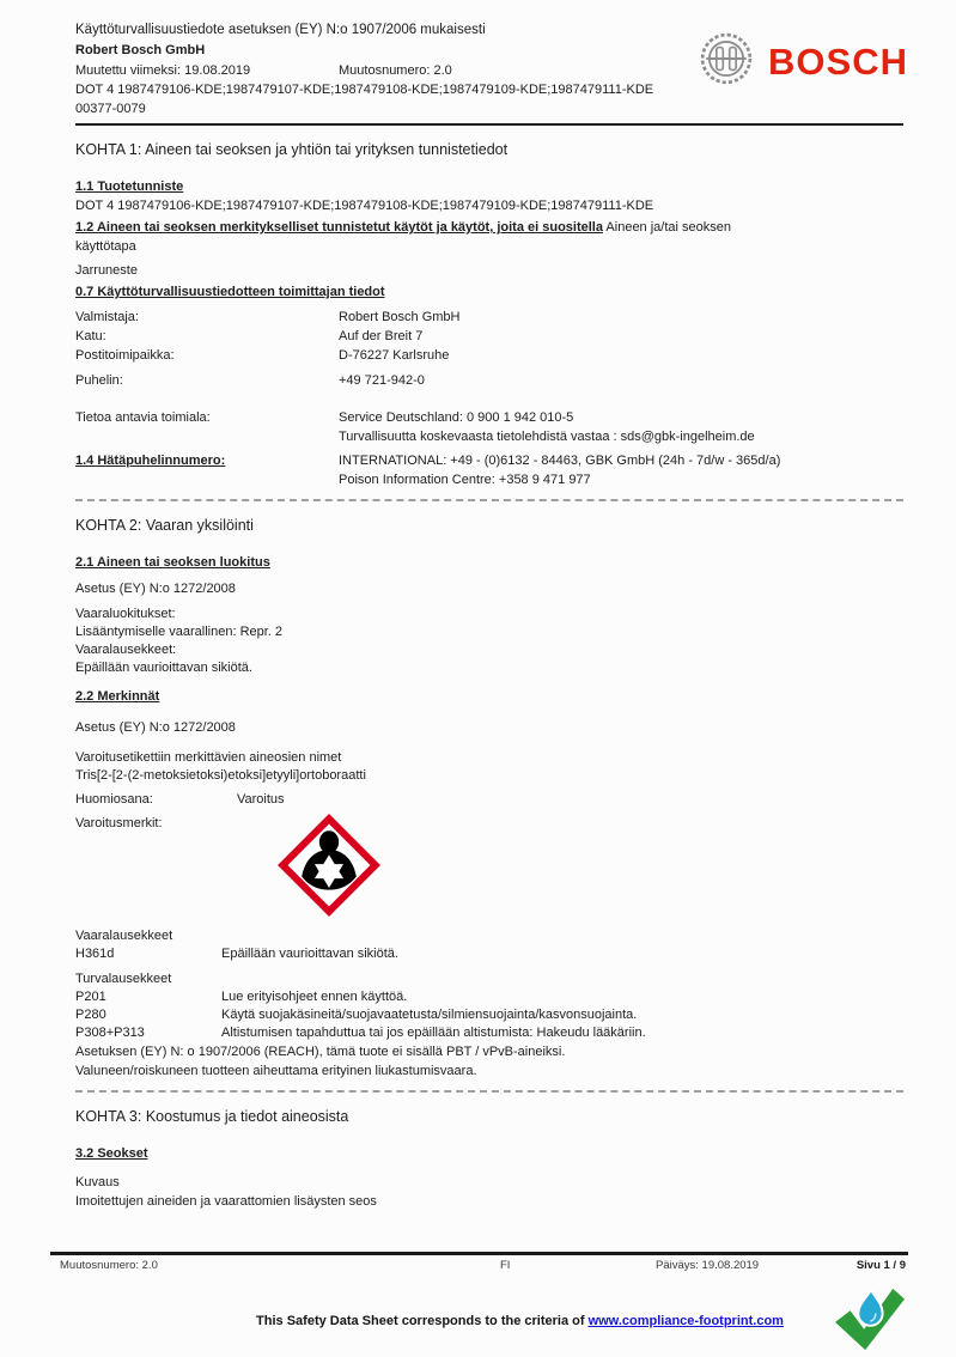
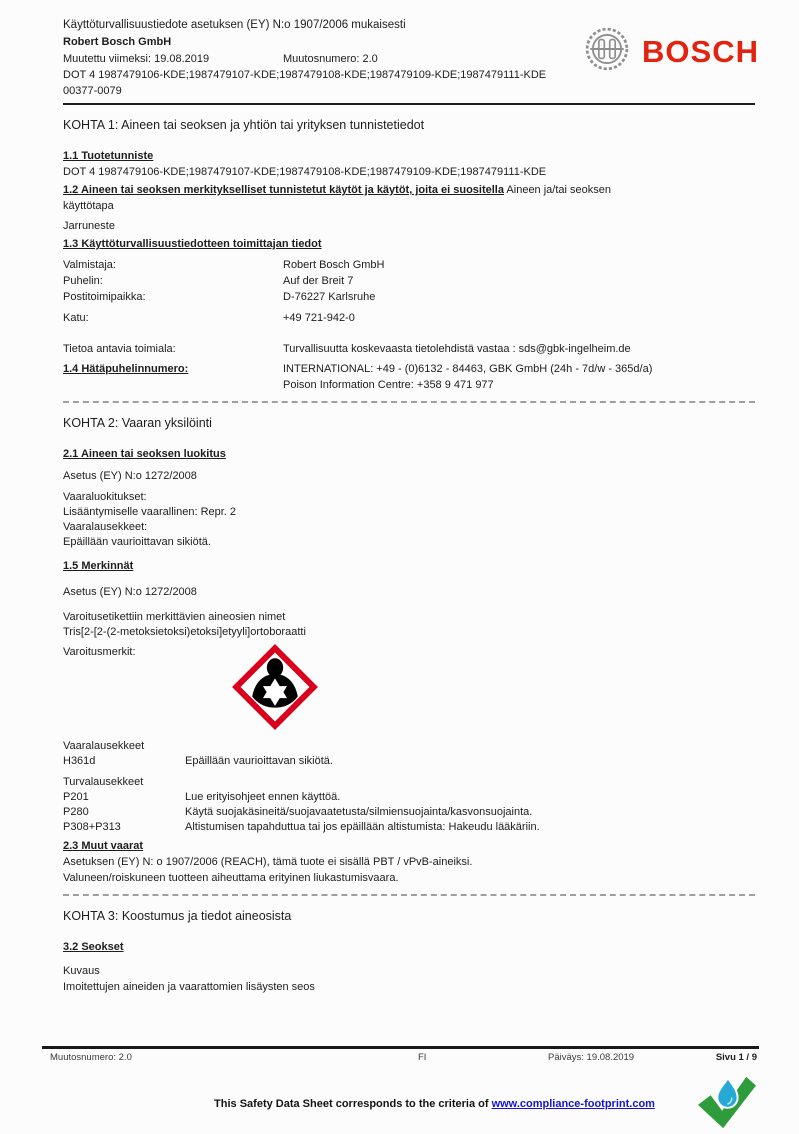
  Käyttöturvallisuustiedote asetuksen (EY) N:o 1907/2006 mukaisesti
  Robert Bosch GmbH
  Muutettu viimeksi: 19.08.2019
  Muutosnumero: 2.0
  DOT 4 1987479106-KDE;1987479107-KDE;1987479108-KDE;1987479109-KDE;1987479111-KDE
  00377-0079
  BOSCH
  KOHTA 1: Aineen tai seoksen ja yhtiön tai yrityksen tunnistetiedot
  1.1 Tuotetunniste
  DOT 4 1987479106-KDE;1987479107-KDE;1987479108-KDE;1987479109-KDE;1987479111-KDE
  1.2 Aineen tai seoksen merkitykselliset tunnistetut käytöt ja käytöt, joita ei suositella Aineen ja/tai seoksen
  käyttötapa
  Jarruneste
- 0.7 Käyttöturvallisuustiedotteen toimittajan tiedot
+ 1.3 Käyttöturvallisuustiedotteen toimittajan tiedot
  Valmistaja:
  Robert Bosch GmbH
- Katu:
+ Puhelin:
  Auf der Breit 7
  Postitoimipaikka:
  D-76227 Karlsruhe
- Puhelin:
+ Katu:
  +49 721-942-0
  Tietoa antavia toimiala:
- Service Deutschland: 0 900 1 942 010-5
  Turvallisuutta koskevaasta tietolehdistä vastaa : sds@gbk-ingelheim.de
  1.4 Hätäpuhelinnumero:
  INTERNATIONAL: +49 - (0)6132 - 84463, GBK GmbH (24h - 7d/w - 365d/a)
  Poison Information Centre: +358 9 471 977
  KOHTA 2: Vaaran yksilöinti
  2.1 Aineen tai seoksen luokitus
  Asetus (EY) N:o 1272/2008
  Vaaraluokitukset:
  Lisääntymiselle vaarallinen: Repr. 2
  Vaaralausekkeet:
  Epäillään vaurioittavan sikiötä.
- 2.2 Merkinnät
+ 1.5 Merkinnät
  Asetus (EY) N:o 1272/2008
  Varoitusetikettiin merkittävien aineosien nimet
  Tris[2-[2-(2-metoksietoksi)etoksi]etyyli]ortoboraatti
- Huomiosana:
- Varoitus
  Varoitusmerkit:
  Vaaralausekkeet
  H361d
  Epäillään vaurioittavan sikiötä.
  Turvalausekkeet
  P201
  Lue erityisohjeet ennen käyttöä.
  P280
  Käytä suojakäsineitä/suojavaatetusta/silmiensuojainta/kasvonsuojainta.
  P308+P313
  Altistumisen tapahduttua tai jos epäillään altistumista: Hakeudu lääkäriin.
+ 2.3 Muut vaarat
  Asetuksen (EY) N: o 1907/2006 (REACH), tämä tuote ei sisällä PBT / vPvB-aineiksi.
  Valuneen/roiskuneen tuotteen aiheuttama erityinen liukastumisvaara.
  KOHTA 3: Koostumus ja tiedot aineosista
  3.2 Seokset
  Kuvaus
  Imoitettujen aineiden ja vaarattomien lisäysten seos
  Muutosnumero: 2.0
  FI
  Päiväys: 19.08.2019
  Sivu 1 / 9
  This Safety Data Sheet corresponds to the criteria of www.compliance-footprint.com
